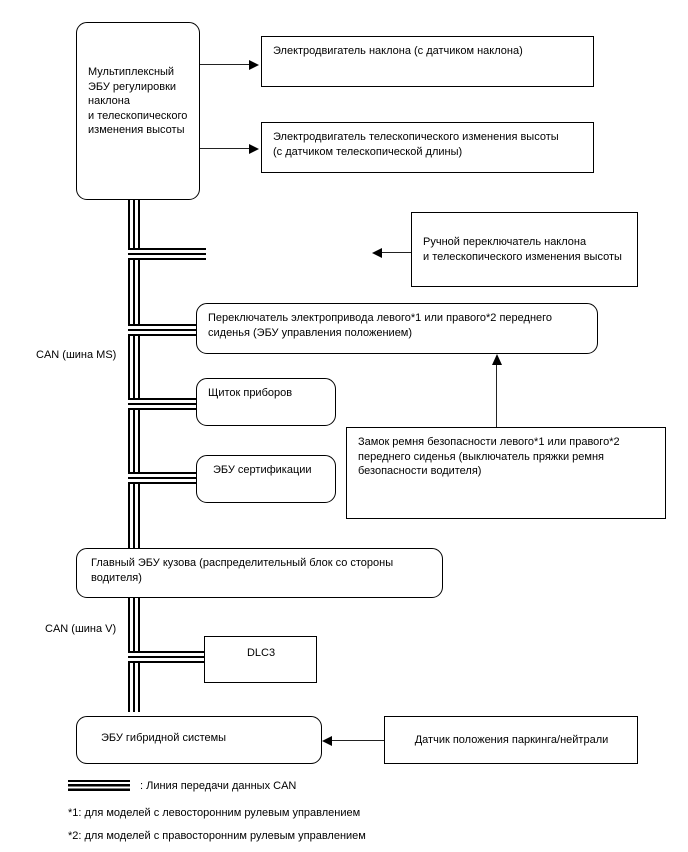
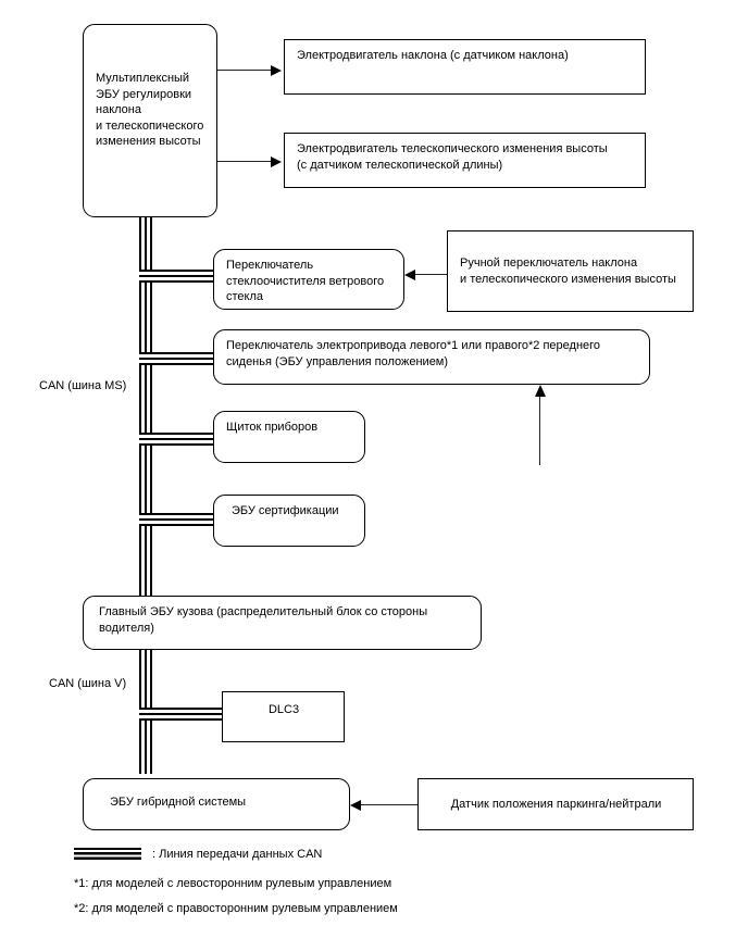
  Мультиплексный
  ЭБУ регулировки
  наклона
  и телескопического
  изменения высоты
  Электродвигатель наклона (с датчиком наклона)
  Электродвигатель телескопического изменения высоты
  (с датчиком телескопической длины)
+ Переключатель
+ стеклоочистителя ветрового
+ стекла
  Ручной переключатель наклона
  и телескопического изменения высоты
  Переключатель электропривода левого*1 или правого*2 переднего
  сиденья (ЭБУ управления положением)
  Щиток приборов
  ЭБУ сертификации
- Замок ремня безопасности левого*1 или правого*2
- переднего сиденья (выключатель пряжки ремня
- безопасности водителя)
  Главный ЭБУ кузова (распределительный блок со стороны водителя)
  DLC3
  ЭБУ гибридной системы
  Датчик положения паркинга/нейтрали
  CAN (шина MS)
  CAN (шина V)
  : Линия передачи данных CAN
  *1: для моделей с левосторонним рулевым управлением
  *2: для моделей с правосторонним рулевым управлением
